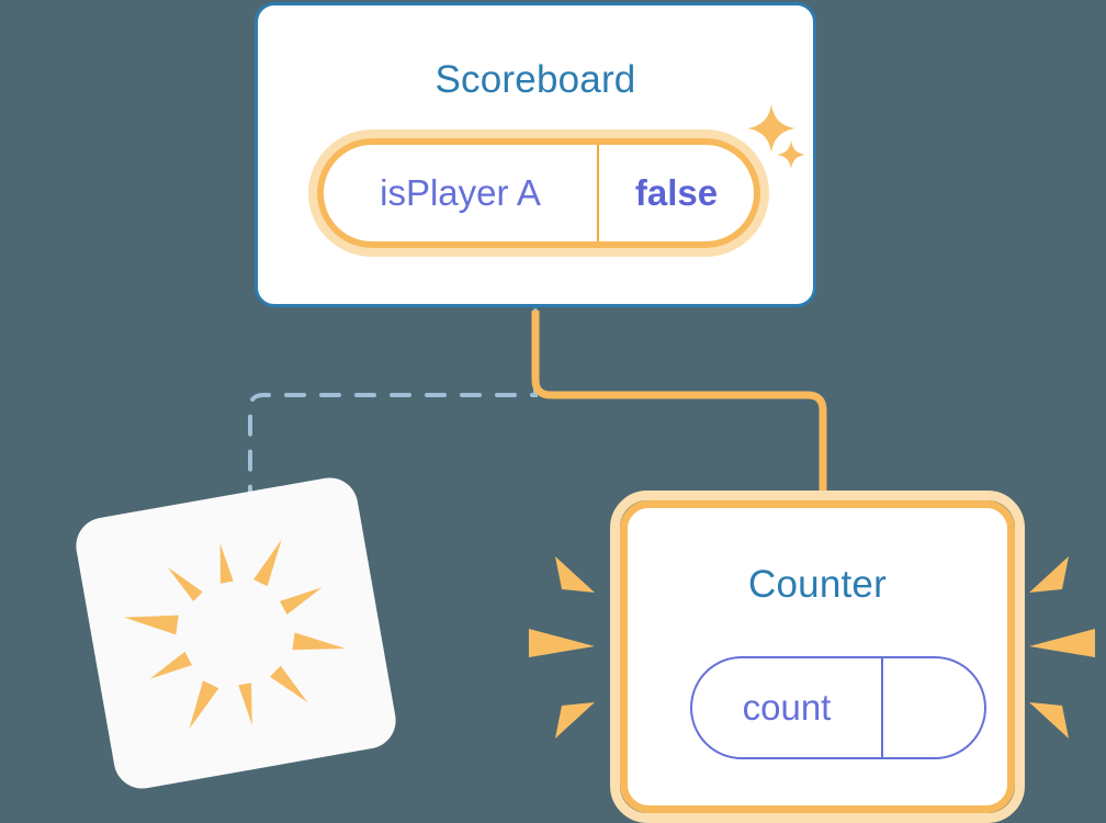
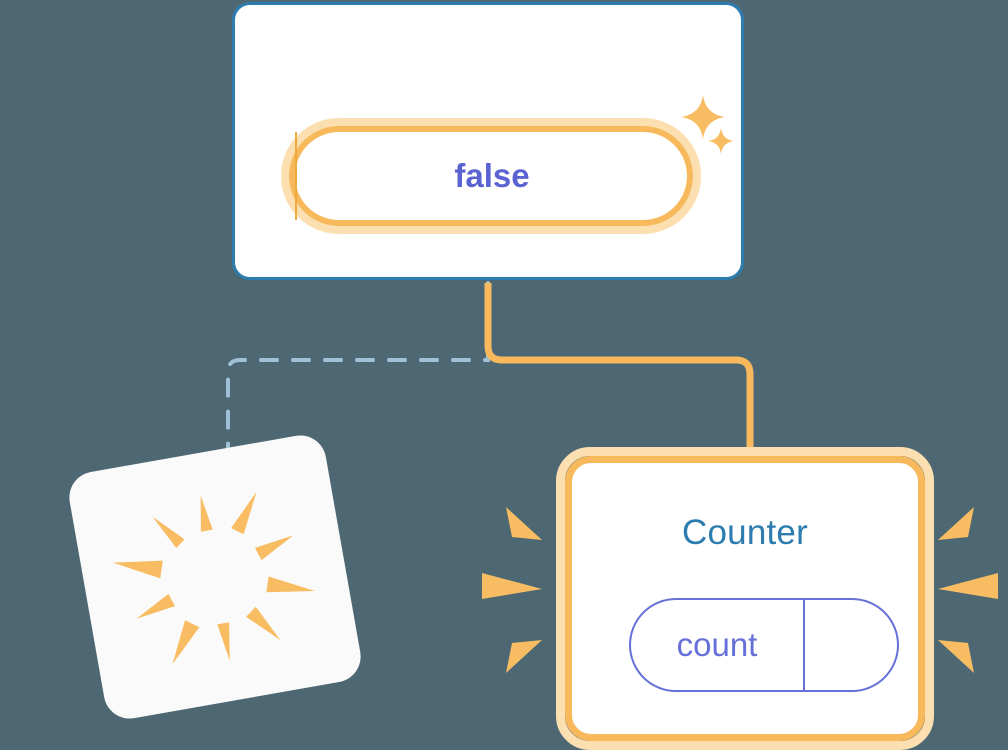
- Scoreboard
- isPlayer A
  false
  Counter
  count
